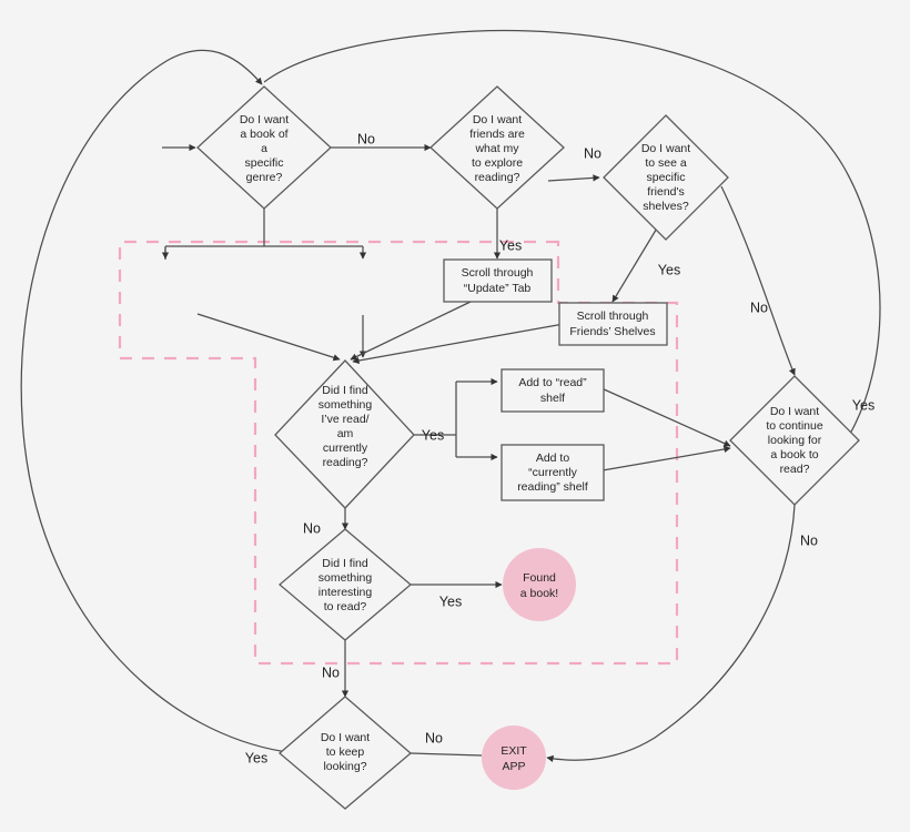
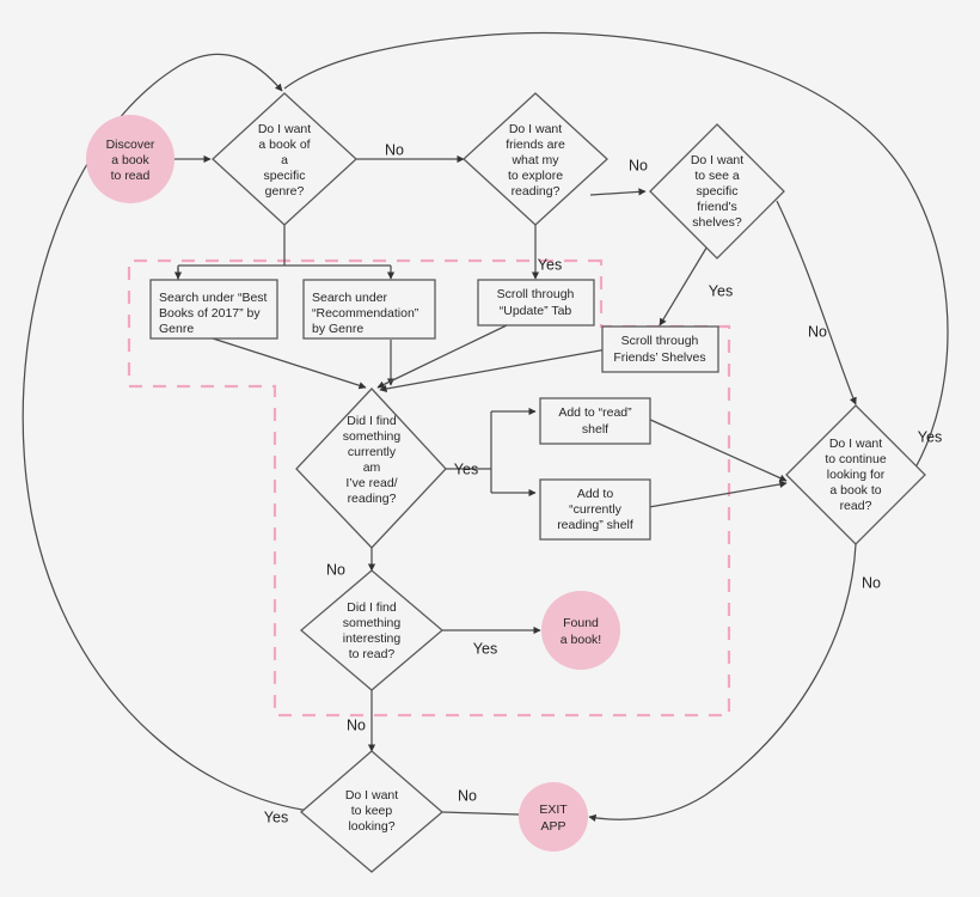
+ Discover
+ a book
+ to read
  Do I want
  a book of
  a
  specific
  genre?
  Do I want
  friends are
  what my
  to explore
  reading?
  Do I want
  to see a
  specific
  friend's
  shelves?
+ Search under “Best
+ Books of 2017” by
+ Genre
+ Search under
+ “Recommendation”
+ by Genre
  Scroll through
  “Update” Tab
  Scroll through
  Friends’ Shelves
  Did I find
  something
- I’ve read/
+ currently
  am
- currently
+ I’ve read/
  reading?
  Add to “read”
  shelf
  Add to
  “currently
  reading” shelf
  Did I find
  something
  interesting
  to read?
  Found
  a book!
  Do I want
  to continue
  looking for
  a book to
  read?
  Do I want
  to keep
  looking?
  EXIT
  APP
  No
  Yes
  No
  Yes
  No
  Yes
  No
  Yes
  No
  Yes
  No
  Yes
  No
